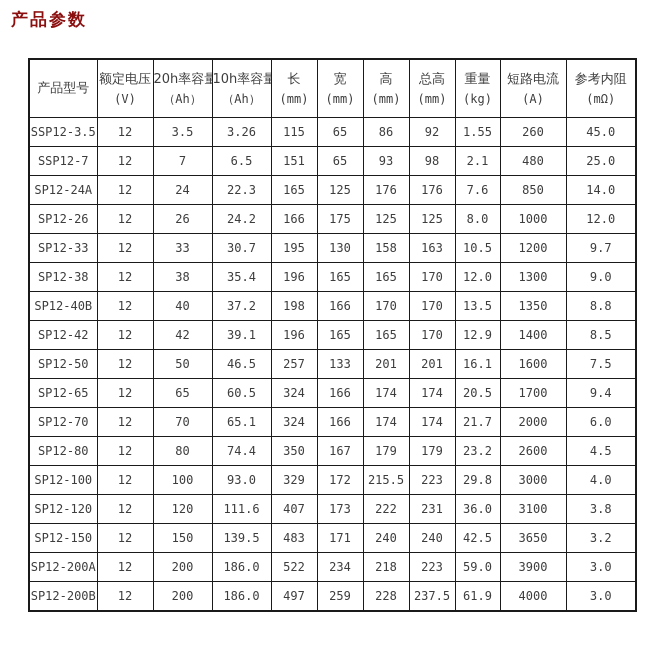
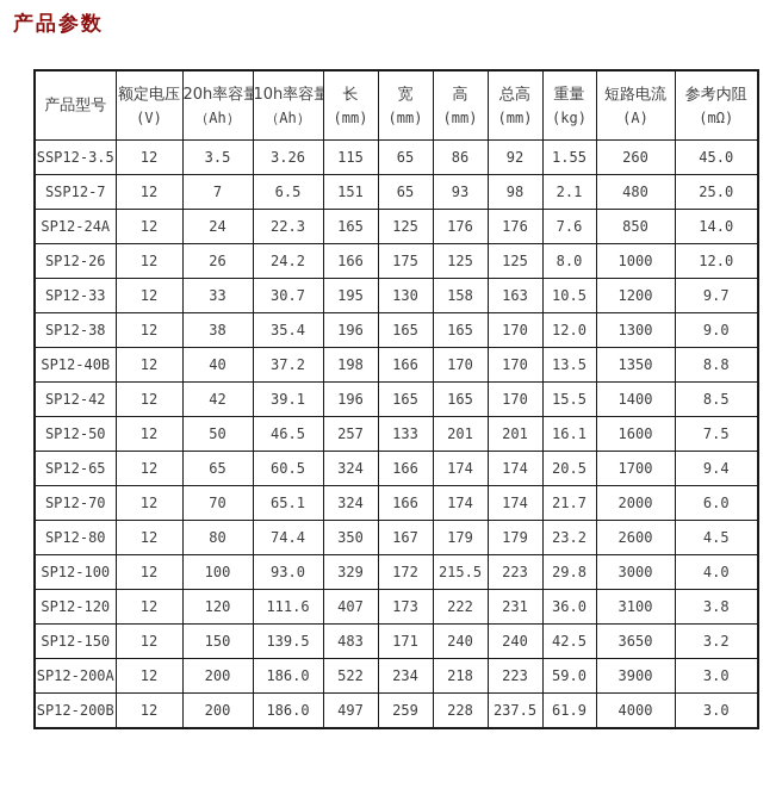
  产品参数
  产品型号	额定电压(V)	20h率容量（Ah）	10h率容量（Ah）	长(mm)	宽(mm)	高(mm)	总高(mm)	重量(kg)	短路电流(A)	参考内阻(mΩ)
  SSP12-3.5	12	3.5	3.26	115	65	86	92	1.55	260	45.0
  SSP12-7	12	7	6.5	151	65	93	98	2.1	480	25.0
  SP12-24A	12	24	22.3	165	125	176	176	7.6	850	14.0
  SP12-26	12	26	24.2	166	175	125	125	8.0	1000	12.0
  SP12-33	12	33	30.7	195	130	158	163	10.5	1200	9.7
  SP12-38	12	38	35.4	196	165	165	170	12.0	1300	9.0
  SP12-40B	12	40	37.2	198	166	170	170	13.5	1350	8.8
- SP12-42	12	42	39.1	196	165	165	170	12.9	1400	8.5
+ SP12-42	12	42	39.1	196	165	165	170	15.5	1400	8.5
  SP12-50	12	50	46.5	257	133	201	201	16.1	1600	7.5
  SP12-65	12	65	60.5	324	166	174	174	20.5	1700	9.4
  SP12-70	12	70	65.1	324	166	174	174	21.7	2000	6.0
  SP12-80	12	80	74.4	350	167	179	179	23.2	2600	4.5
  SP12-100	12	100	93.0	329	172	215.5	223	29.8	3000	4.0
  SP12-120	12	120	111.6	407	173	222	231	36.0	3100	3.8
  SP12-150	12	150	139.5	483	171	240	240	42.5	3650	3.2
  SP12-200A	12	200	186.0	522	234	218	223	59.0	3900	3.0
  SP12-200B	12	200	186.0	497	259	228	237.5	61.9	4000	3.0
